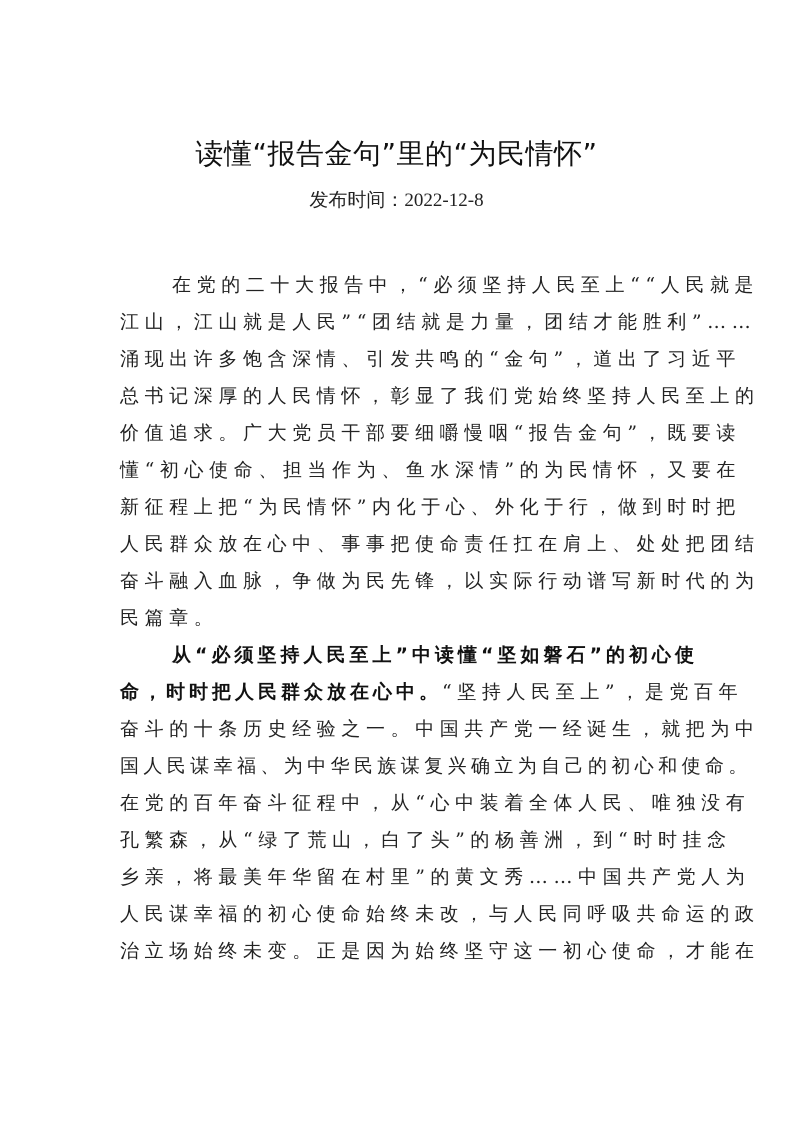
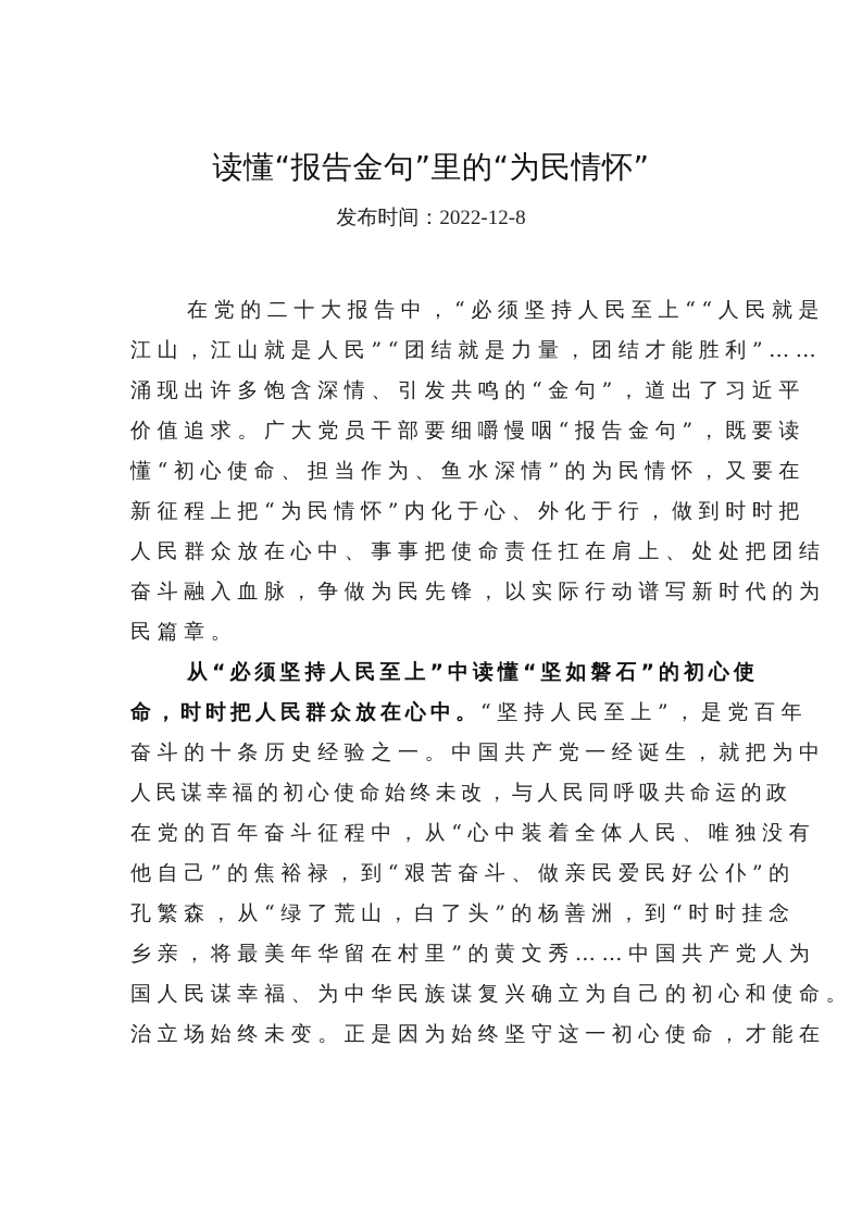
  读懂“报告金句”里的“为民情怀”
  发布时间：2022-12-8
  在党的二十大报告中，“必须坚持人民至上““人民就是
  江山，江山就是人民”“团结就是力量，团结才能胜利”……
  涌现出许多饱含深情、引发共鸣的“金句”，道出了习近平
- 总书记深厚的人民情怀，彰显了我们党始终坚持人民至上的
  价值追求。广大党员干部要细嚼慢咽“报告金句”，既要读
  懂“初心使命、担当作为、鱼水深情”的为民情怀，又要在
  新征程上把“为民情怀”内化于心、外化于行，做到时时把
  人民群众放在心中、事事把使命责任扛在肩上、处处把团结
  奋斗融入血脉，争做为民先锋，以实际行动谱写新时代的为
  民篇章。
  从“必须坚持人民至上”中读懂“坚如磐石”的初心使
  命，时时把人民群众放在心中。“坚持人民至上”，是党百年
  奋斗的十条历史经验之一。中国共产党一经诞生，就把为中
- 国人民谋幸福、为中华民族谋复兴确立为自己的初心和使命。
+ 人民谋幸福的初心使命始终未改，与人民同呼吸共命运的政
  在党的百年奋斗征程中，从“心中装着全体人民、唯独没有
+ 他自己”的焦裕禄，到“艰苦奋斗、做亲民爱民好公仆”的
  孔繁森，从“绿了荒山，白了头”的杨善洲，到“时时挂念
  乡亲，将最美年华留在村里”的黄文秀……中国共产党人为
- 人民谋幸福的初心使命始终未改，与人民同呼吸共命运的政
+ 国人民谋幸福、为中华民族谋复兴确立为自己的初心和使命。
  治立场始终未变。正是因为始终坚守这一初心使命，才能在
